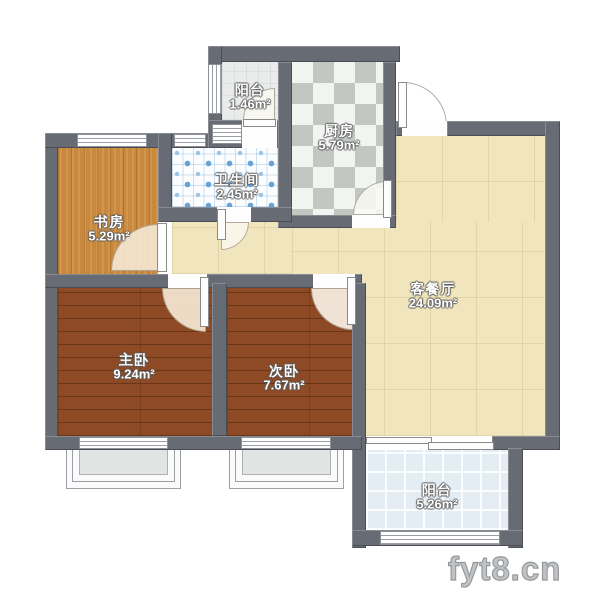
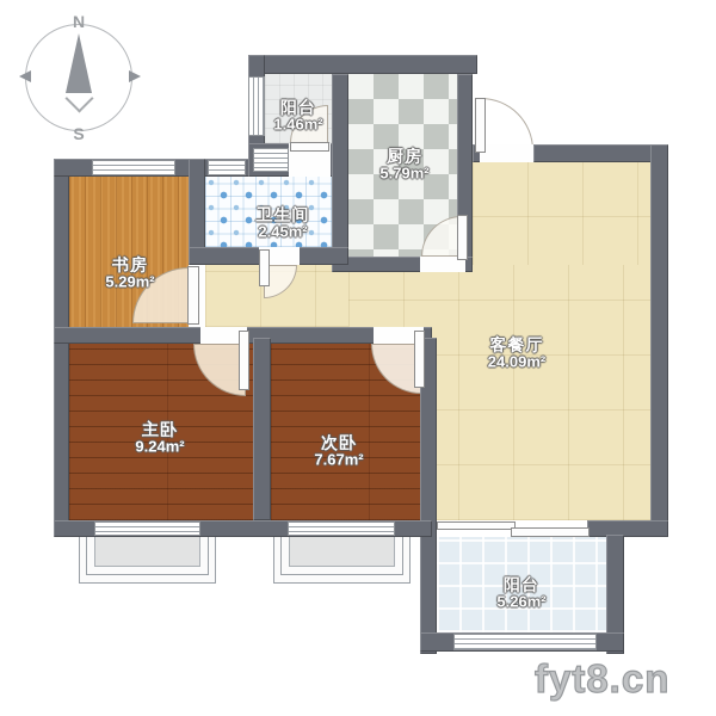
  阳台
  1.46m²
  厨房
  5.79m²
  卫生间
  2.45m²
  书房
  5.29m²
  客餐厅
  24.09m²
  主卧
  9.24m²
  次卧
  7.67m²
  阳台
  5.26m²
+ N
+ S
  fyt8.cn
